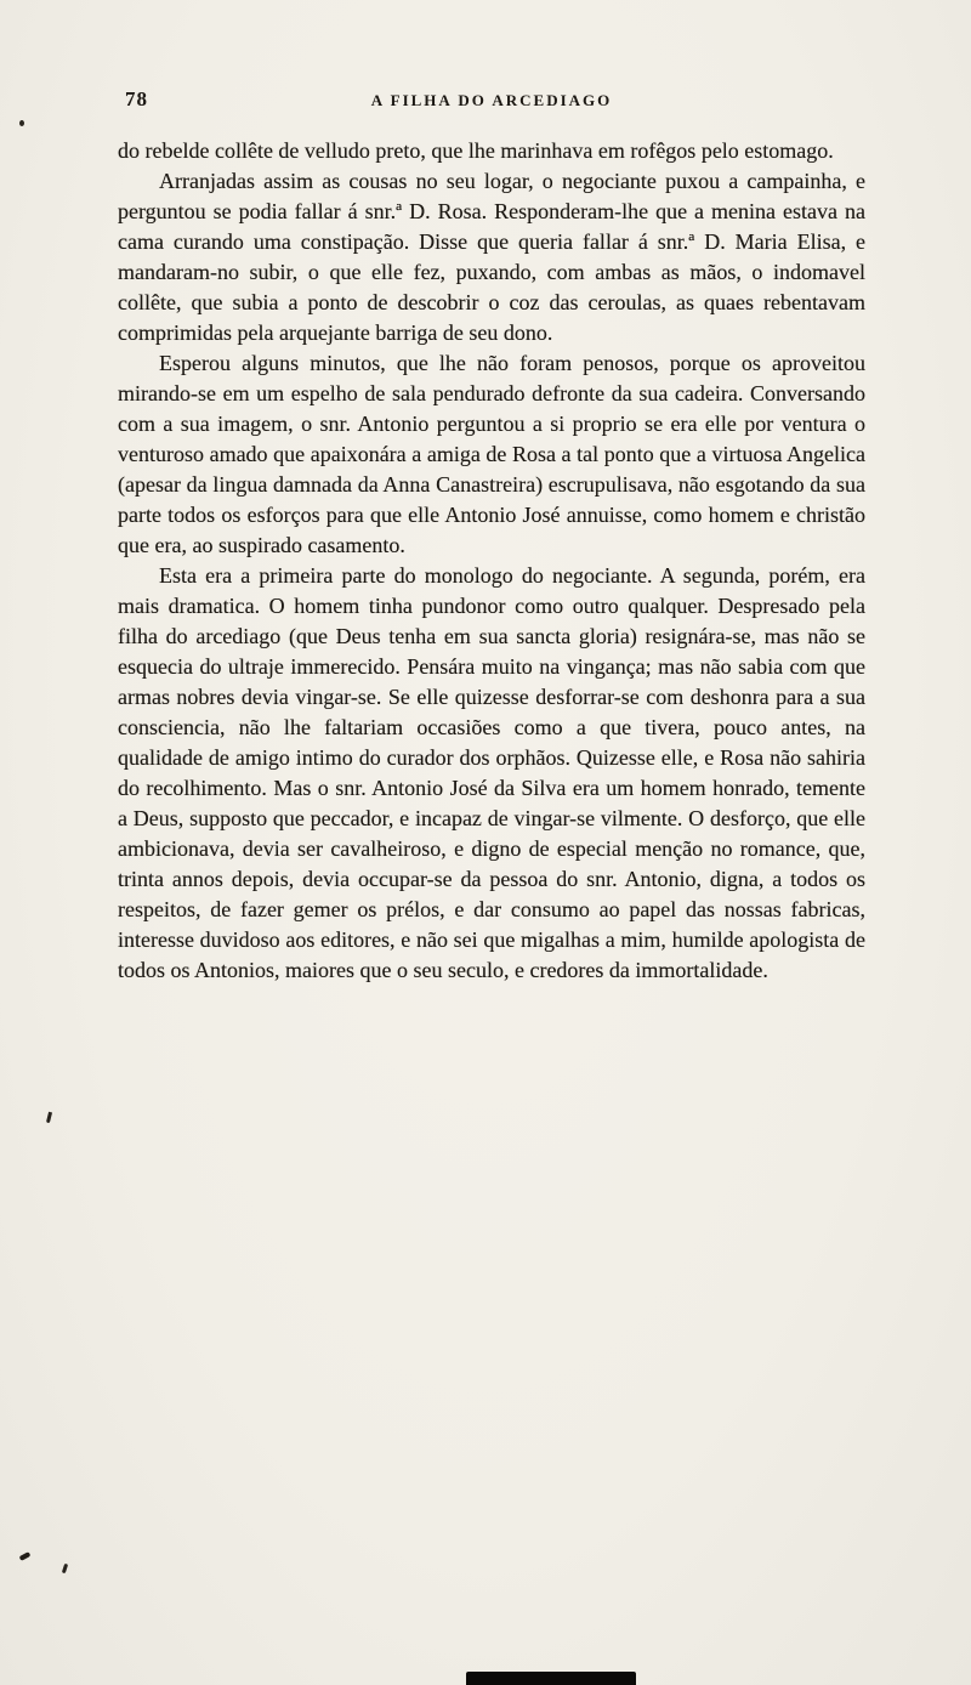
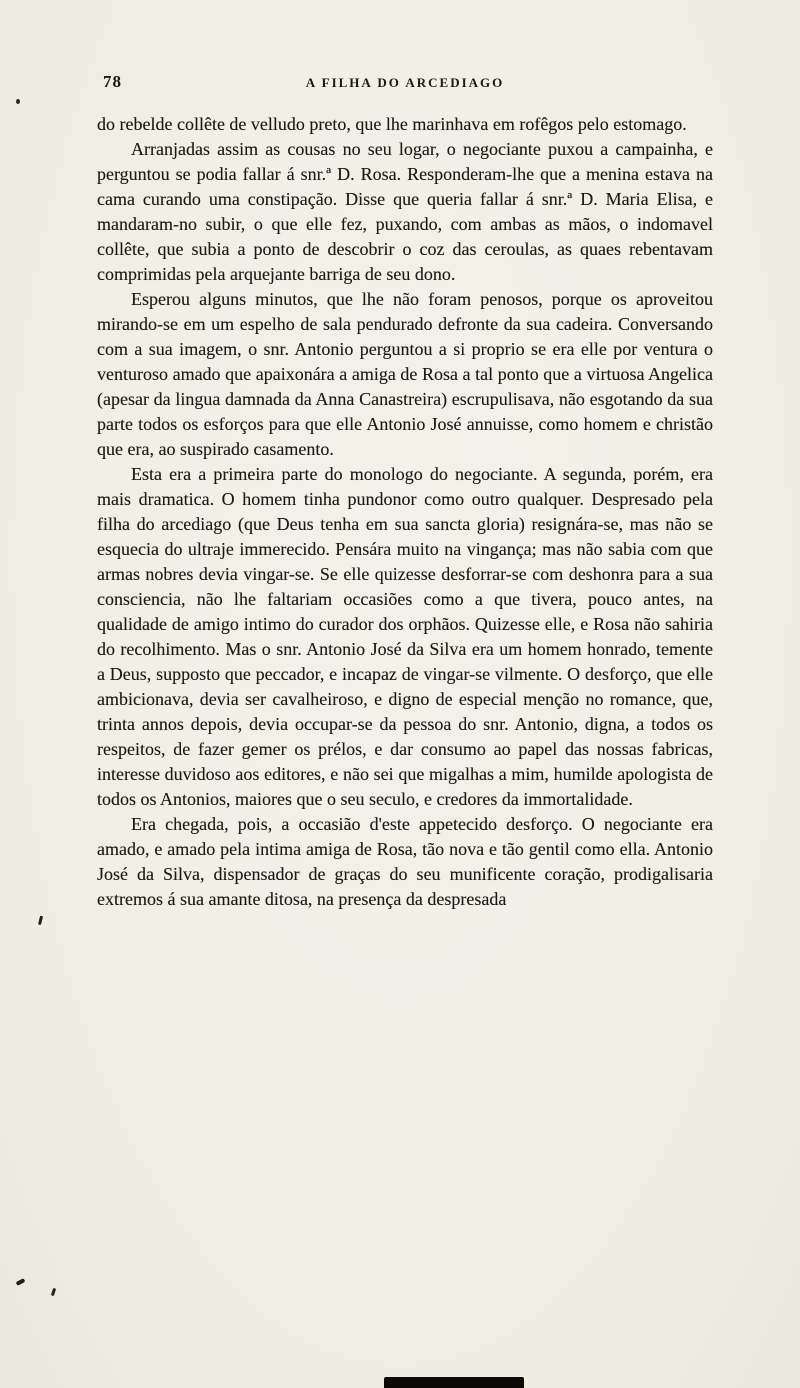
  78
  A FILHA DO ARCEDIAGO
  do rebelde collête de velludo preto, que lhe marinhava em rofêgos pelo estomago.
  Arranjadas assim as cousas no seu logar, o negociante puxou a campainha, e perguntou se podia fallar á snr.ª D. Rosa. Responderam-lhe que a menina estava na cama curando uma constipação. Disse que queria fallar á snr.ª D. Maria Elisa, e mandaram-no subir, o que elle fez, puxando, com ambas as mãos, o indomavel collête, que subia a ponto de descobrir o coz das ceroulas, as quaes rebentavam comprimidas pela arquejante barriga de seu dono.
  Esperou alguns minutos, que lhe não foram penosos, porque os aproveitou mirando-se em um espelho de sala pendurado defronte da sua cadeira. Conversando com a sua imagem, o snr. Antonio perguntou a si proprio se era elle por ventura o venturoso amado que apaixonára a amiga de Rosa a tal ponto que a virtuosa Angelica (apesar da lingua damnada da Anna Canastreira) escrupulisava, não esgotando da sua parte todos os esforços para que elle Antonio José annuisse, como homem e christão que era, ao suspirado casamento.
  Esta era a primeira parte do monologo do negociante. A segunda, porém, era mais dramatica. O homem tinha pundonor como outro qualquer. Despresado pela filha do arcediago (que Deus tenha em sua sancta gloria) resignára-se, mas não se esquecia do ultraje immerecido. Pensára muito na vingança; mas não sabia com que armas nobres devia vingar-se. Se elle quizesse desforrar-se com deshonra para a sua consciencia, não lhe faltariam occasiões como a que tivera, pouco antes, na qualidade de amigo intimo do curador dos orphãos. Quizesse elle, e Rosa não sahiria do recolhimento. Mas o snr. Antonio José da Silva era um homem honrado, temente a Deus, supposto que peccador, e incapaz de vingar-se vilmente. O desforço, que elle ambicionava, devia ser cavalheiroso, e digno de especial menção no romance, que, trinta annos depois, devia occupar-se da pessoa do snr. Antonio, digna, a todos os respeitos, de fazer gemer os prélos, e dar consumo ao papel das nossas fabricas, interesse duvidoso aos editores, e não sei que migalhas a mim, humilde apologista de todos os Antonios, maiores que o seu seculo, e credores da immortalidade.
+ Era chegada, pois, a occasião d'este appetecido desforço. O negociante era amado, e amado pela intima amiga de Rosa, tão nova e tão gentil como ella. Antonio José da Silva, dispensador de graças do seu munificente coração, prodigalisaria extremos á sua amante ditosa, na presença da despresada
